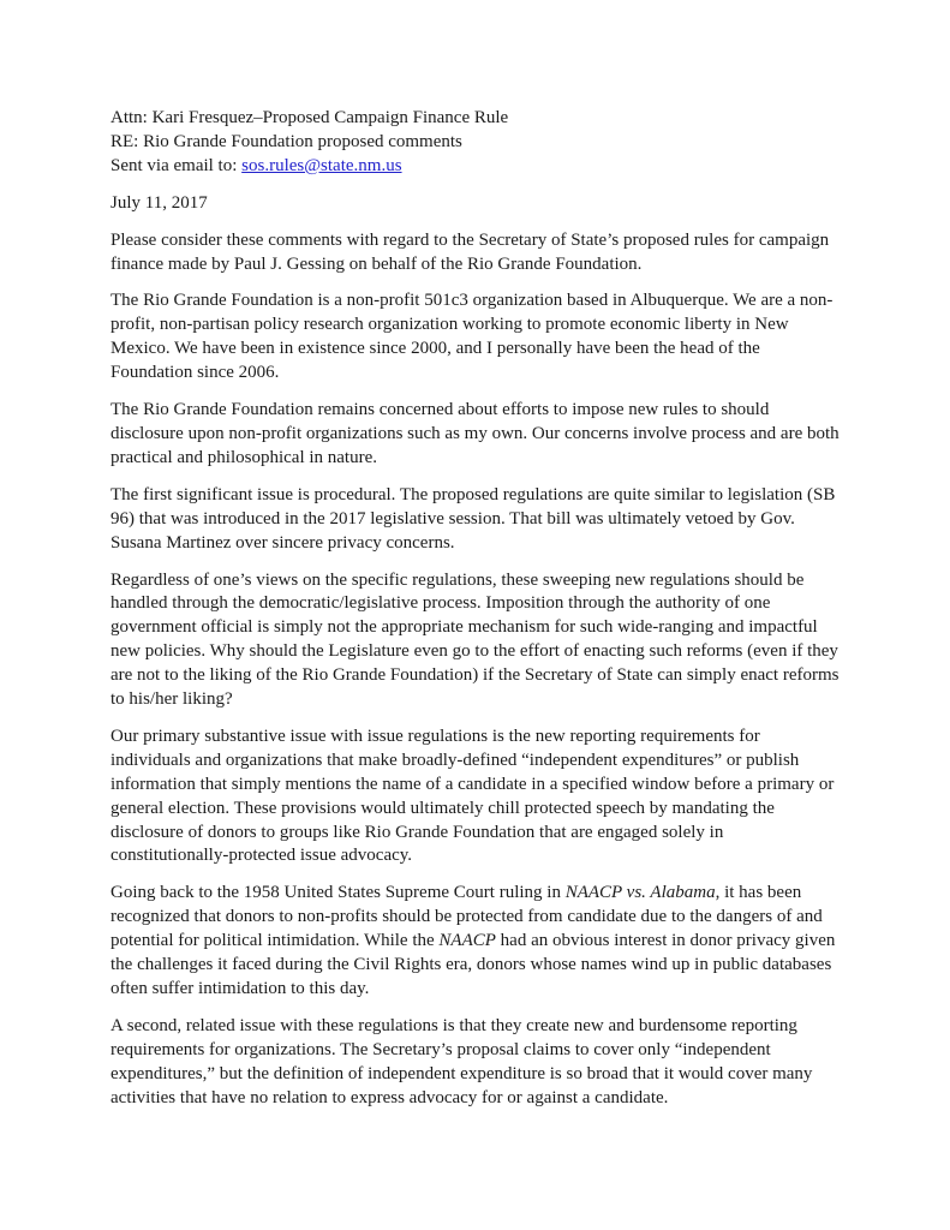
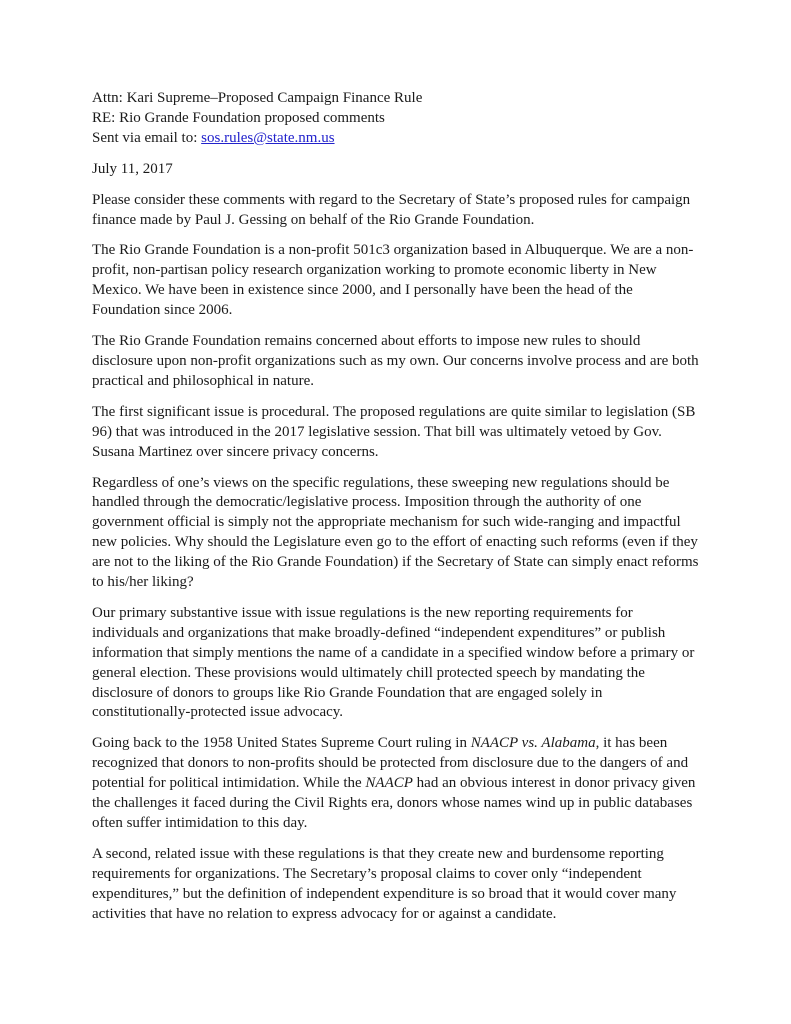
- Attn: Kari Fresquez–Proposed Campaign Finance Rule
+ Attn: Kari Supreme–Proposed Campaign Finance Rule
  RE: Rio Grande Foundation proposed comments
  Sent via email to: sos.rules@state.nm.us
  July 11, 2017
  Please consider these comments with regard to the Secretary of State’s proposed rules for campaign finance made by Paul J. Gessing on behalf of the Rio Grande Foundation.
  The Rio Grande Foundation is a non-profit 501c3 organization based in Albuquerque. We are a non-profit, non-partisan policy research organization working to promote economic liberty in New Mexico. We have been in existence since 2000, and I personally have been the head of the Foundation since 2006.
  The Rio Grande Foundation remains concerned about efforts to impose new rules to should disclosure upon non-profit organizations such as my own. Our concerns involve process and are both practical and philosophical in nature.
  The first significant issue is procedural. The proposed regulations are quite similar to legislation (SB 96) that was introduced in the 2017 legislative session. That bill was ultimately vetoed by Gov. Susana Martinez over sincere privacy concerns.
  Regardless of one’s views on the specific regulations, these sweeping new regulations should be handled through the democratic/legislative process. Imposition through the authority of one government official is simply not the appropriate mechanism for such wide-ranging and impactful new policies. Why should the Legislature even go to the effort of enacting such reforms (even if they are not to the liking of the Rio Grande Foundation) if the Secretary of State can simply enact reforms to his/her liking?
  Our primary substantive issue with issue regulations is the new reporting requirements for individuals and organizations that make broadly-defined “independent expenditures” or publish information that simply mentions the name of a candidate in a specified window before a primary or general election. These provisions would ultimately chill protected speech by mandating the disclosure of donors to groups like Rio Grande Foundation that are engaged solely in constitutionally-protected issue advocacy.
- Going back to the 1958 United States Supreme Court ruling in NAACP vs. Alabama, it has been recognized that donors to non-profits should be protected from candidate due to the dangers of and potential for political intimidation. While the NAACP had an obvious interest in donor privacy given the challenges it faced during the Civil Rights era, donors whose names wind up in public databases often suffer intimidation to this day.
+ Going back to the 1958 United States Supreme Court ruling in NAACP vs. Alabama, it has been recognized that donors to non-profits should be protected from disclosure due to the dangers of and potential for political intimidation. While the NAACP had an obvious interest in donor privacy given the challenges it faced during the Civil Rights era, donors whose names wind up in public databases often suffer intimidation to this day.
  A second, related issue with these regulations is that they create new and burdensome reporting requirements for organizations. The Secretary’s proposal claims to cover only “independent expenditures,” but the definition of independent expenditure is so broad that it would cover many activities that have no relation to express advocacy for or against a candidate.
